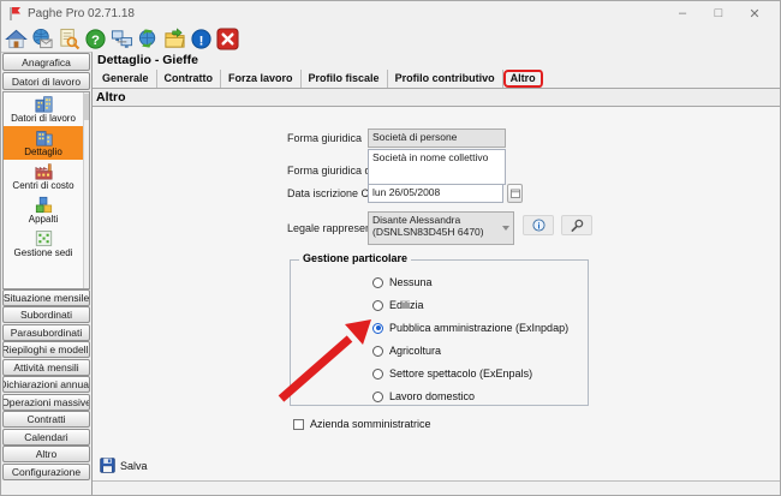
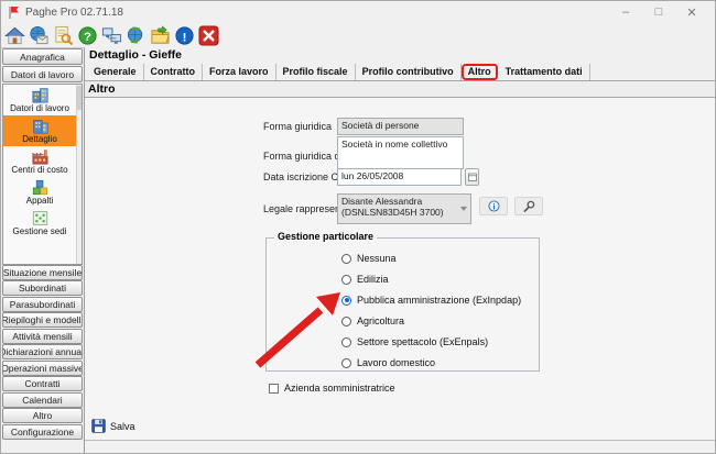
  Paghe Pro 02.71.18
  –
  □
  ✕
  ?
  !
  Anagrafica
  Datori di lavoro
  Datori di lavoro
  Dettaglio
  Centri di costo
  Appalti
  Gestione sedi
  Situazione mensile
  Subordinati
  Parasubordinati
  Riepiloghi e modelli
  Attività mensili
  Dichiarazioni annual
  Operazioni massive
  Contratti
  Calendari
  Altro
  Configurazione
  Dettaglio - Gieffe
  Generale
  Contratto
  Forza lavoro
  Profilo fiscale
  Profilo contributivo
  Altro
+ Trattamento dati
  Altro
  Forma giuridica
  Società di persone
  Società in nome collettivo
  Data iscrizione C
  lun 26/05/2008
  Legale rapprese
- Disante Alessandra (DSNLSN83D45H 6470)
+ Disante Alessandra (DSNLSN83D45H 3700)
  i
  Gestione particolare
  Nessuna
  Edilizia
  Pubblica amministrazione (ExInpdap)
  Agricoltura
  Settore spettacolo (ExEnpals)
  Lavoro domestico
  Azienda somministratrice
  Salva
